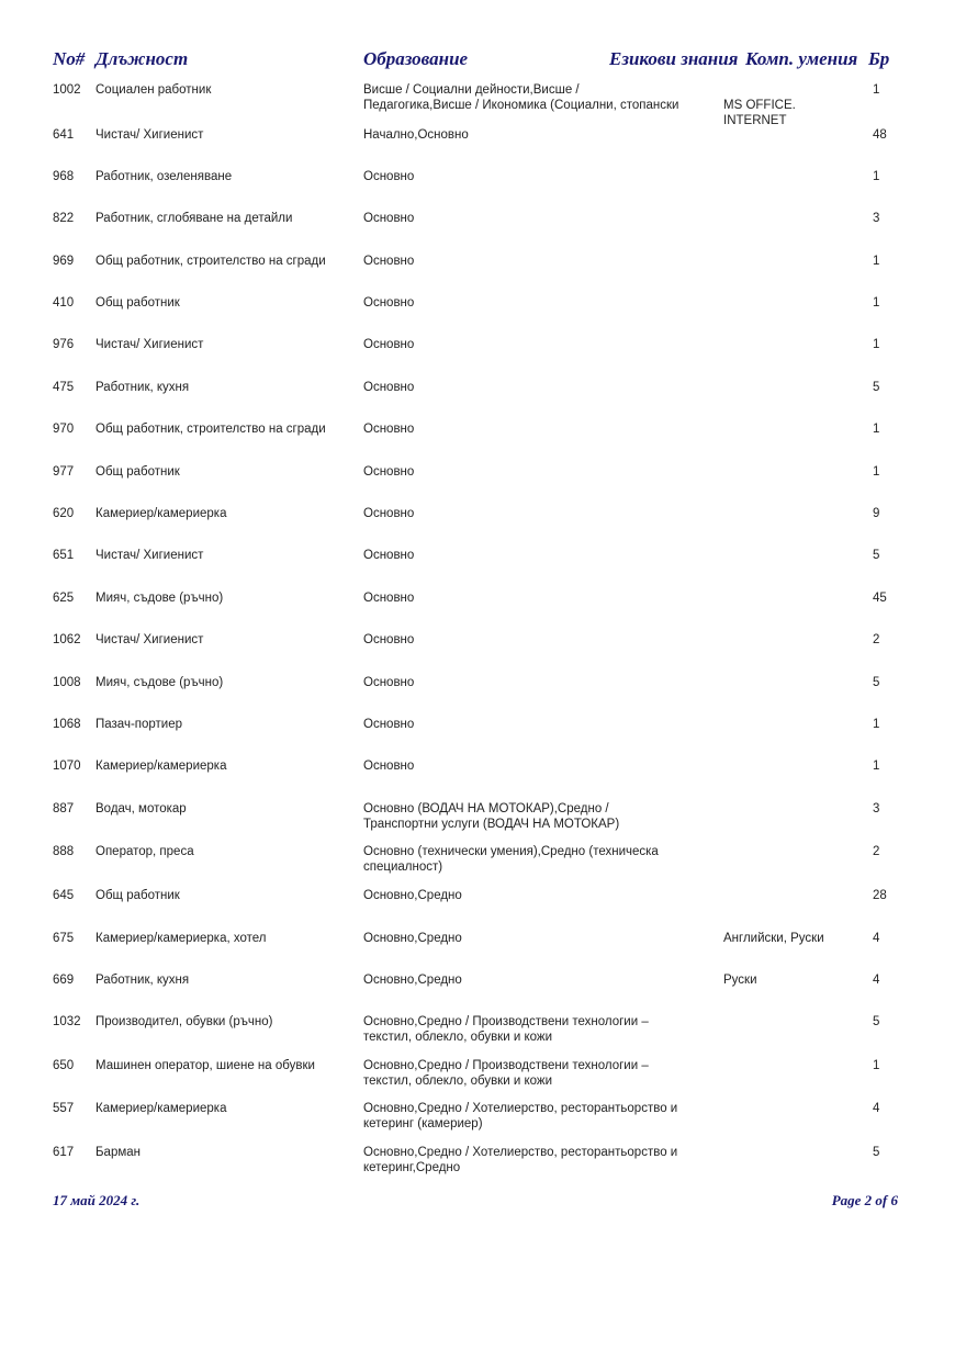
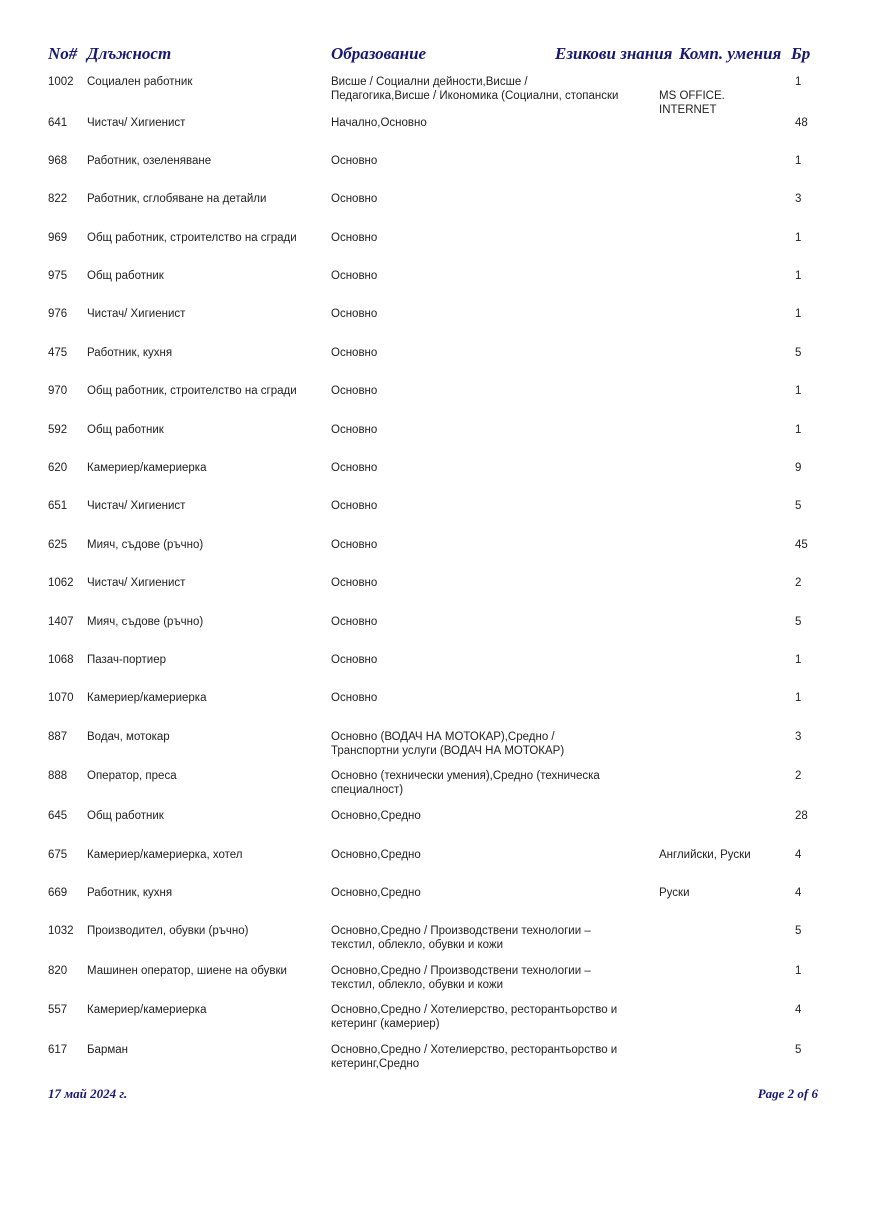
  No#
  Длъжност
  Образование
  Езикови знания
  Комп. умения
  Бр
  1002
  Социален работник
  Висше / Социални дейности,Висше /
  Педагогика,Висше / Икономика (Социални, стопански
  MS OFFICE.
  INTERNET
  1
  641
  Чистач/ Хигиенист
  Начално,Основно
  48
  968
  Работник, озеленяване
  Основно
  1
  822
  Работник, сглобяване на детайли
  Основно
  3
  969
  Общ работник, строителство на сгради
  Основно
  1
- 410
+ 975
  Общ работник
  Основно
  1
  976
  Чистач/ Хигиенист
  Основно
  1
  475
  Работник, кухня
  Основно
  5
  970
  Общ работник, строителство на сгради
  Основно
  1
- 977
+ 592
  Общ работник
  Основно
  1
  620
  Камериер/камериерка
  Основно
  9
  651
  Чистач/ Хигиенист
  Основно
  5
  625
  Мияч, съдове (ръчно)
  Основно
  45
  1062
  Чистач/ Хигиенист
  Основно
  2
- 1008
+ 1407
  Мияч, съдове (ръчно)
  Основно
  5
  1068
  Пазач-портиер
  Основно
  1
  1070
  Камериер/камериерка
  Основно
  1
  887
  Водач, мотокар
  Основно (ВОДАЧ НА МОТОКАР),Средно /
  Транспортни услуги (ВОДАЧ НА МОТОКАР)
  3
  888
  Оператор, преса
  Основно (технически умения),Средно (техническа
  специалност)
  2
  645
  Общ работник
  Основно,Средно
  28
  675
  Камериер/камериерка, хотел
  Основно,Средно
  Английски, Руски
  4
  669
  Работник, кухня
  Основно,Средно
  Руски
  4
  1032
  Производител, обувки (ръчно)
  Основно,Средно / Производствени технологии –
  текстил, облекло, обувки и кожи
  5
- 650
+ 820
  Машинен оператор, шиене на обувки
  Основно,Средно / Производствени технологии –
  текстил, облекло, обувки и кожи
  1
  557
  Камериер/камериерка
  Основно,Средно / Хотелиерство, ресторантьорство и
  кетеринг (камериер)
  4
  617
  Барман
  Основно,Средно / Хотелиерство, ресторантьорство и
  кетеринг,Средно
  5
  17 май 2024 г.
  Page 2 of 6
